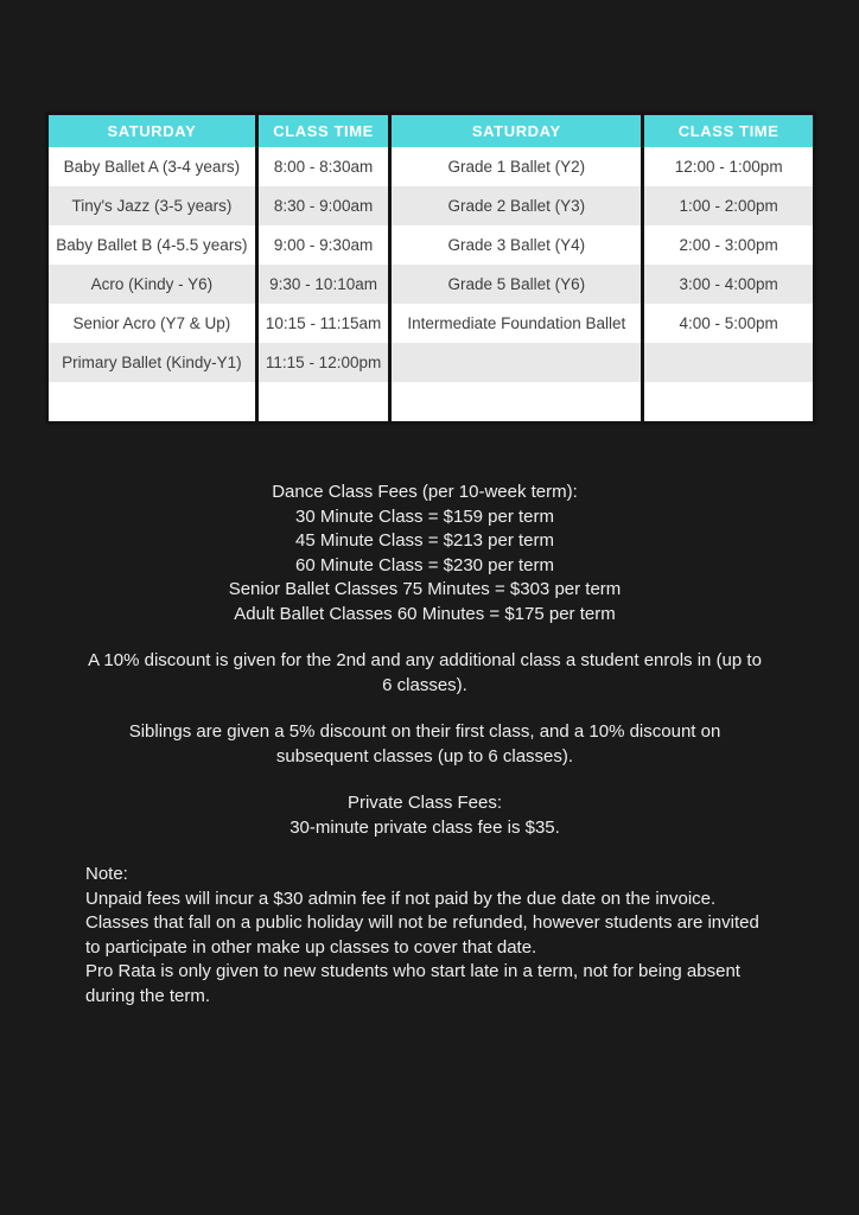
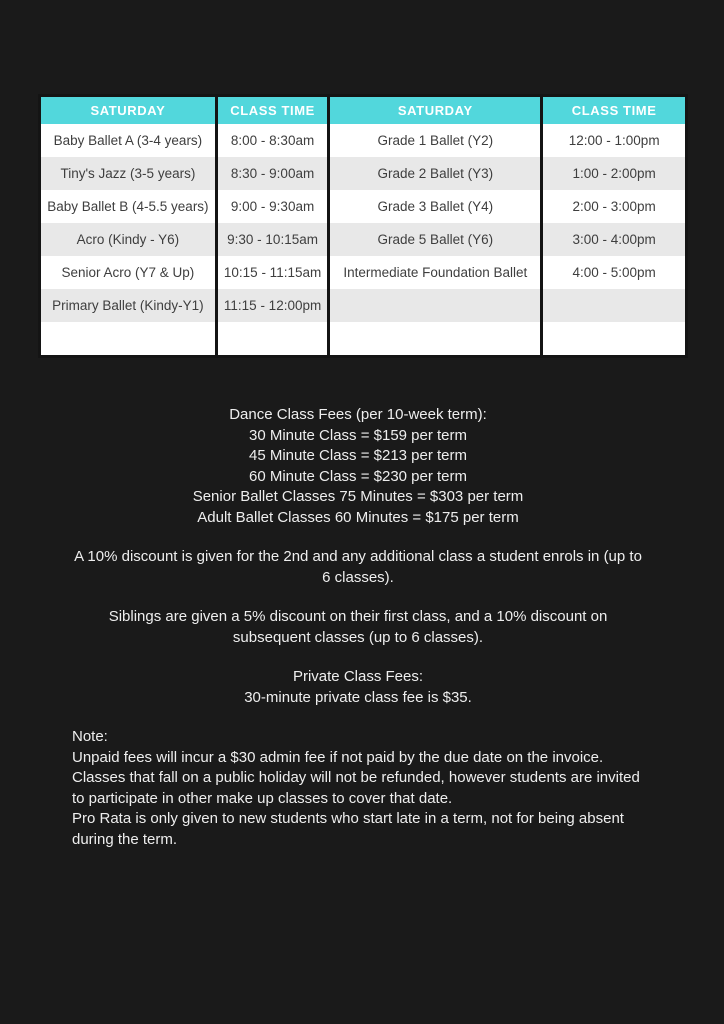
  SATURDAY	CLASS TIME	SATURDAY	CLASS TIME
  Baby Ballet A (3-4 years)	8:00 - 8:30am	Grade 1 Ballet (Y2)	12:00 - 1:00pm
  Tiny's Jazz (3-5 years)	8:30 - 9:00am	Grade 2 Ballet (Y3)	1:00 - 2:00pm
  Baby Ballet B (4-5.5 years)	9:00 - 9:30am	Grade 3 Ballet (Y4)	2:00 - 3:00pm
- Acro (Kindy - Y6)	9:30 - 10:10am	Grade 5 Ballet (Y6)	3:00 - 4:00pm
+ Acro (Kindy - Y6)	9:30 - 10:15am	Grade 5 Ballet (Y6)	3:00 - 4:00pm
  Senior Acro (Y7 & Up)	10:15 - 11:15am	Intermediate Foundation Ballet	4:00 - 5:00pm
  Primary Ballet (Kindy-Y1)	11:15 - 12:00pm
  Dance Class Fees (per 10-week term):
  30 Minute Class = $159 per term
  45 Minute Class = $213 per term
  60 Minute Class = $230 per term
  Senior Ballet Classes 75 Minutes = $303 per term
  Adult Ballet Classes 60 Minutes = $175 per term
  A 10% discount is given for the 2nd and any additional class a student enrols in (up to 6 classes).
  Siblings are given a 5% discount on their first class, and a 10% discount on subsequent classes (up to 6 classes).
  Private Class Fees:
  30-minute private class fee is $35.
  Note:
  Unpaid fees will incur a $30 admin fee if not paid by the due date on the invoice.
  Classes that fall on a public holiday will not be refunded, however students are invited to participate in other make up classes to cover that date.
  Pro Rata is only given to new students who start late in a term, not for being absent during the term.
